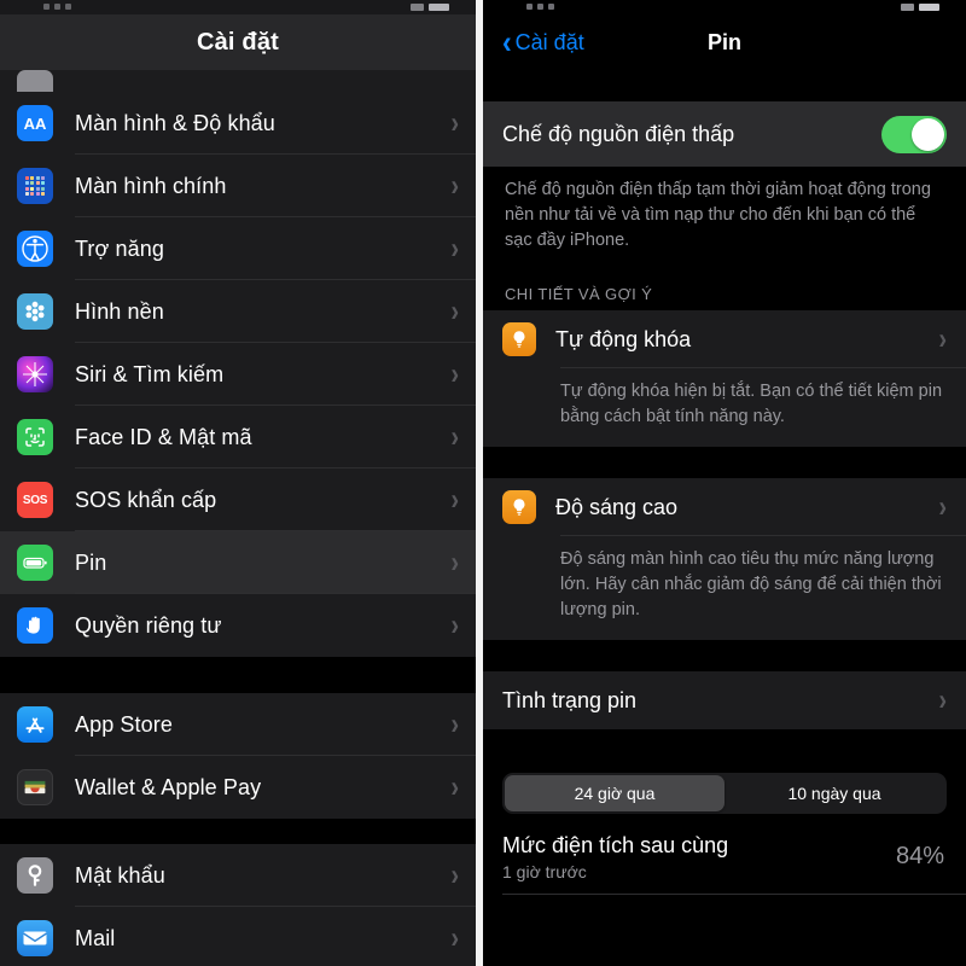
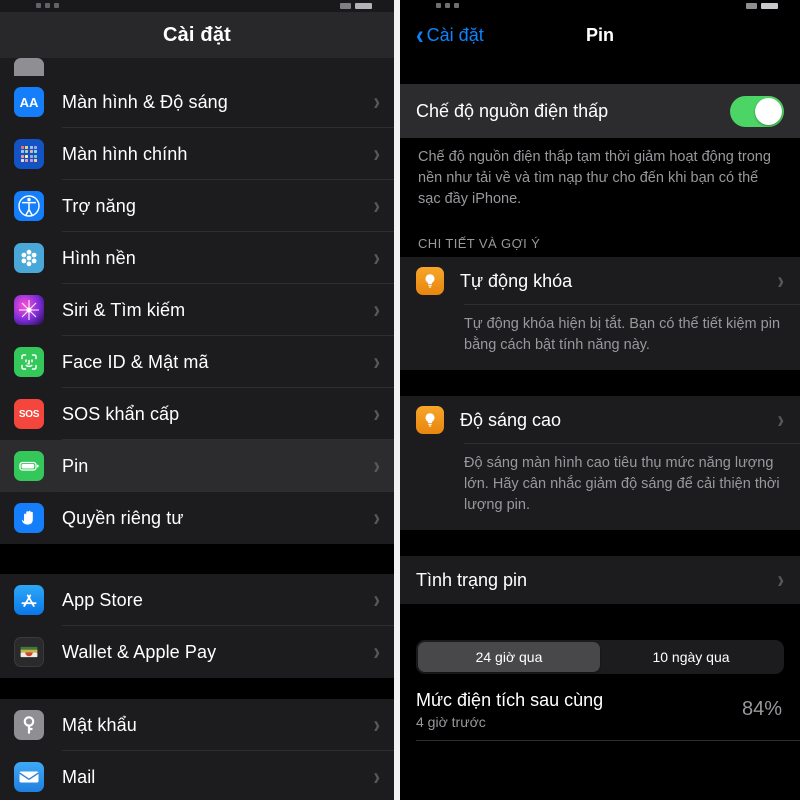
  Cài đặt
  AA
- Màn hình & Độ khẩu
+ Màn hình & Độ sáng
  ›
  Màn hình chính
  ›
  Trợ năng
  ›
  Hình nền
  ›
  Siri & Tìm kiếm
  ›
  Face ID & Mật mã
  ›
  SOS
  SOS khẩn cấp
  ›
  Pin
  ›
  Quyền riêng tư
  ›
  App Store
  ›
  Wallet & Apple Pay
  ›
  Mật khẩu
  ›
  Mail
  ›
  ‹
  Cài đặt
  Pin
  Chế độ nguồn điện thấp
  Chế độ nguồn điện thấp tạm thời giảm hoạt động trong nền như tải về và tìm nạp thư cho đến khi bạn có thể sạc đầy iPhone.
  CHI TIẾT VÀ GỢI Ý
  Tự động khóa
  ›
  Tự động khóa hiện bị tắt. Bạn có thể tiết kiệm pin bằng cách bật tính năng này.
  Độ sáng cao
  ›
  Độ sáng màn hình cao tiêu thụ mức năng lượng lớn. Hãy cân nhắc giảm độ sáng để cải thiện thời lượng pin.
  Tình trạng pin
  ›
  24 giờ qua
  10 ngày qua
  Mức điện tích sau cùng
- 1 giờ trước
+ 4 giờ trước
  84%
